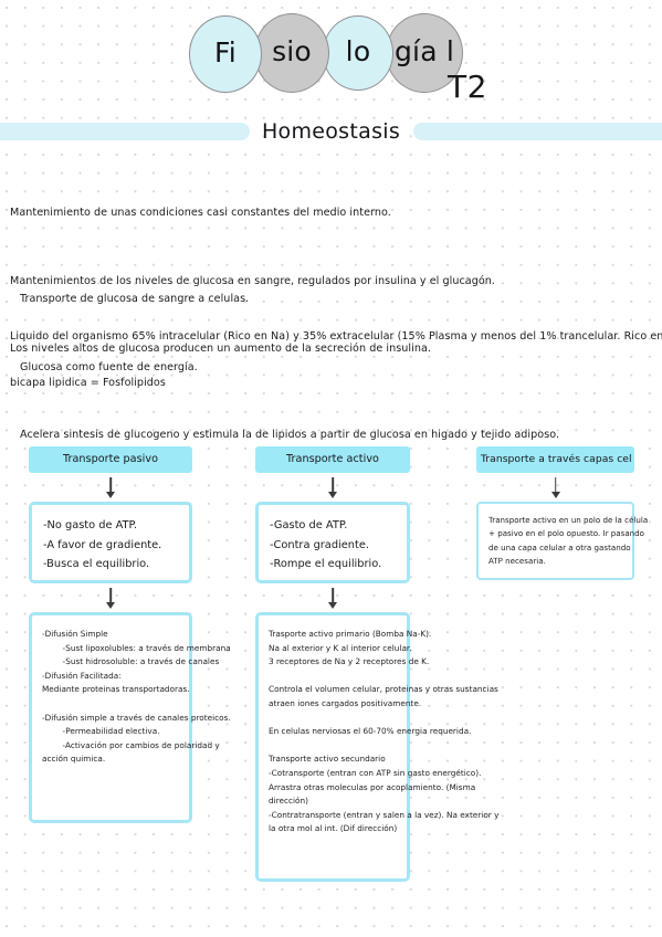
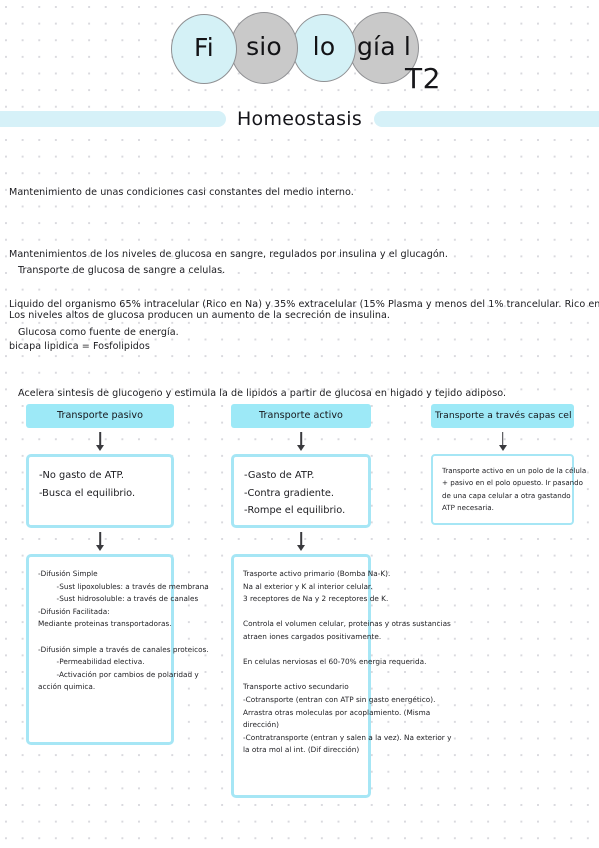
  Fi
  sio
  lo
  gía l
  T2
  Homeostasis
  Mantenimiento de unas condiciones casi constantes del medio interno.
  Mantenimientos de los niveles de glucosa en sangre, regulados por insulina y el glucagón.
  Los niveles altos de glucosa producen un aumento de la secreción de insulina.
  Transporte de glucosa de sangre a celulas.
  Glucosa como fuente de energía.
  Acelera sintesis de glucogeno y estimula la de lipidos a partir de glucosa en higado y tejido adiposo.
  Liquido del organismo 65% intracelular (Rico en Na) y 35% extracelular (15% Plasma y menos del 1% trancelular. Rico en
  bicapa lipidica = Fosfolipidos
  Transporte pasivo
  -No gasto de ATP.
- -A favor de gradiente.
  -Busca el equilibrio.
  -Difusión Simple
  -Sust lipoxolubles: a través de membrana
  -Sust hidrosoluble: a través de canales
  -Difusión Facilitada:
  Mediante proteinas transportadoras.
  -Difusión simple a través de canales proteicos.
  -Permeabilidad electiva.
  -Activación por cambios de polaridad y
  acción quimica.
  Transporte activo
  -Gasto de ATP.
  -Contra gradiente.
  -Rompe el equilibrio.
  Trasporte activo primario (Bomba Na-K).
  Na al exterior y K al interior celular.
  3 receptores de Na y 2 receptores de K.
  Controla el volumen celular, proteinas y otras sustancias
  atraen iones cargados positivamente.
  En celulas nerviosas el 60-70% energia requerida.
  Transporte activo secundario
  -Cotransporte (entran con ATP sin gasto energético).
  Arrastra otras moleculas por acoplamiento. (Misma
  dirección)
  -Contratransporte (entran y salen a la vez). Na exterior y
  la otra mol al int. (Dif dirección)
  Transporte a través capas cel
  Transporte activo en un polo de la célula
  + pasivo en el polo opuesto. Ir pasando
  de una capa celular a otra gastando
  ATP necesaria.
